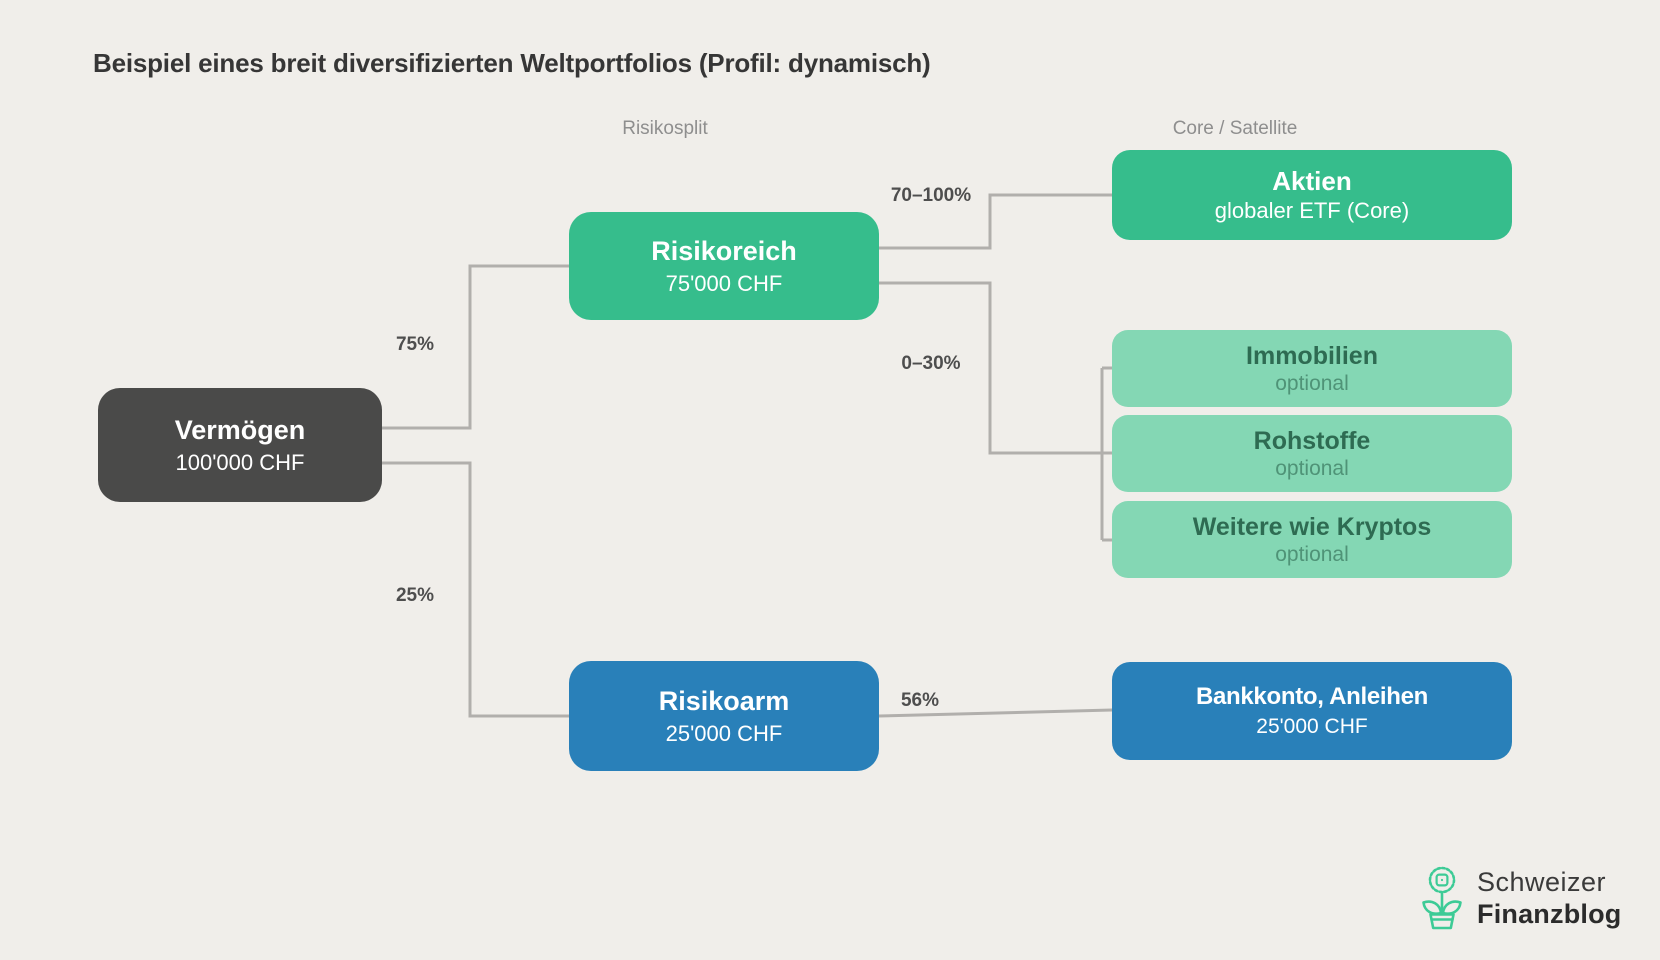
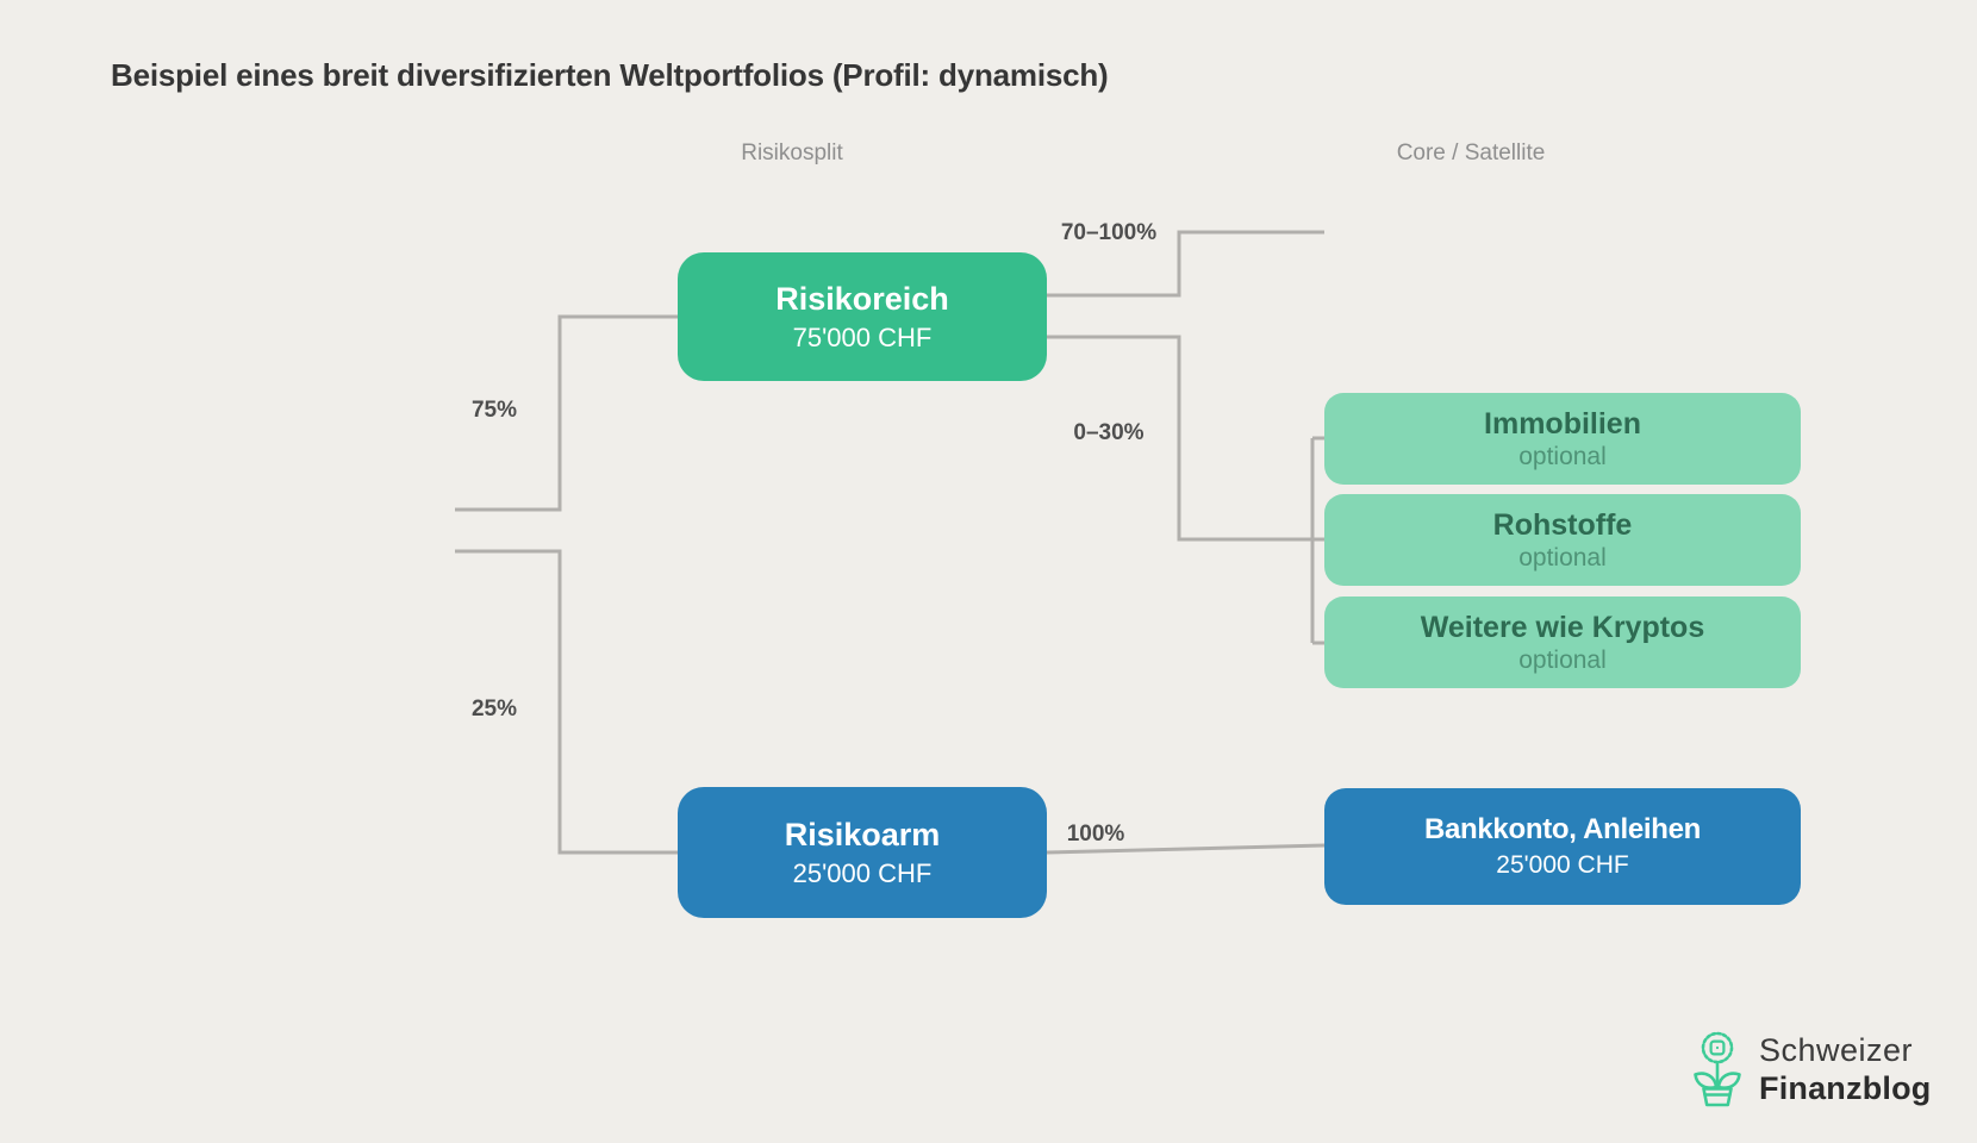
  Beispiel eines breit diversifizierten Weltportfolios (Profil: dynamisch)
  Risikosplit
  Core / Satellite
- Vermögen
- 100'000 CHF
  Risikoreich
  75'000 CHF
  Risikoarm
  25'000 CHF
- Aktien
- globaler ETF (Core)
  Immobilien
  optional
  Rohstoffe
  optional
  Weitere wie Kryptos
  optional
  Bankkonto, Anleihen
  25'000 CHF
  75%
  25%
  70–100%
  0–30%
- 56%
+ 100%
  Schweizer
  Finanzblog
